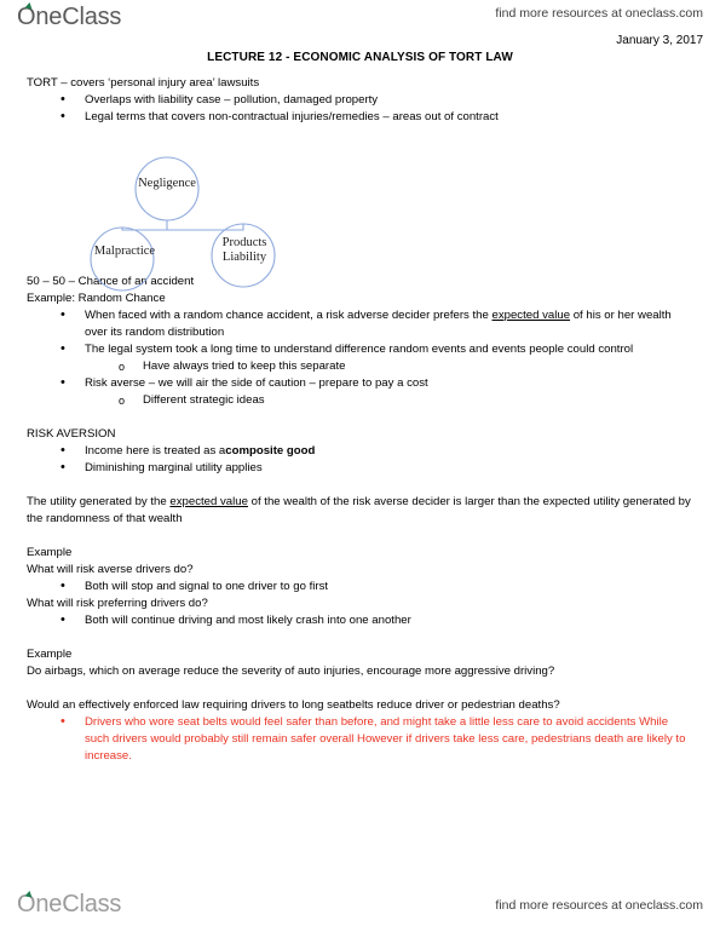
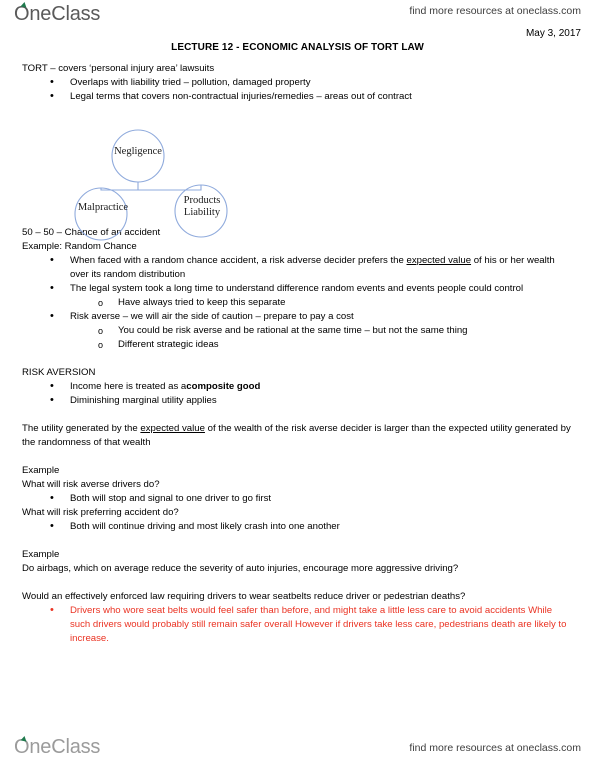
  OneClass
  find more resources at oneclass.com
- January 3, 2017
+ May 3, 2017
  LECTURE 12 - ECONOMIC ANALYSIS OF TORT LAW
  TORT – covers ‘personal injury area’ lawsuits
- Overlaps with liability case – pollution, damaged property
+ Overlaps with liability tried – pollution, damaged property
  Legal terms that covers non-contractual injuries/remedies – areas out of contract
  50 – 50 – Chance of a accident
  Example: Random Chance
  When faced with a random chance accident, a risk adverse decider prefers the expected value of his or her wealth over its random distribution
  The legal system took a long time to understand difference random events and events people could control
  Have always tried to keep this separate
  Risk averse – we will air the side of caution – prepare to pay a cost
+ You could be risk averse and be rational at the same time – but not the same thing
  Different strategic ideas
  RISK AVERSION
  Income here is treated as acomposite good
  Diminishing marginal utility applies
  The utility generated by the expected value of the wealth of the risk averse decider is larger than the expected utility generated by the randomness of that wealth
  Example
  What will risk averse drivers do?
  Both will stop and signal to one driver to go first
- What will risk preferring drivers do?
+ What will risk preferring accident do?
  Both will continue driving and most likely crash into one another
  Example
  Do airbags, which on average reduce the severity of auto injuries, encourage more aggressive driving?
- Would an effectively enforced law requiring drivers to long seatbelts reduce driver or pedestrian deaths?
+ Would an effectively enforced law requiring drivers to wear seatbelts reduce driver or pedestrian deaths?
  Drivers who wore seat belts would feel safer than before, and might take a little less care to avoid accidents While such drivers would probably still remain safer overall However if drivers take less care, pedestrians death are likely to increase.
  Negligence
  Malpractice
  Products
  Liability
  OneClass
  find more resources at oneclass.com
